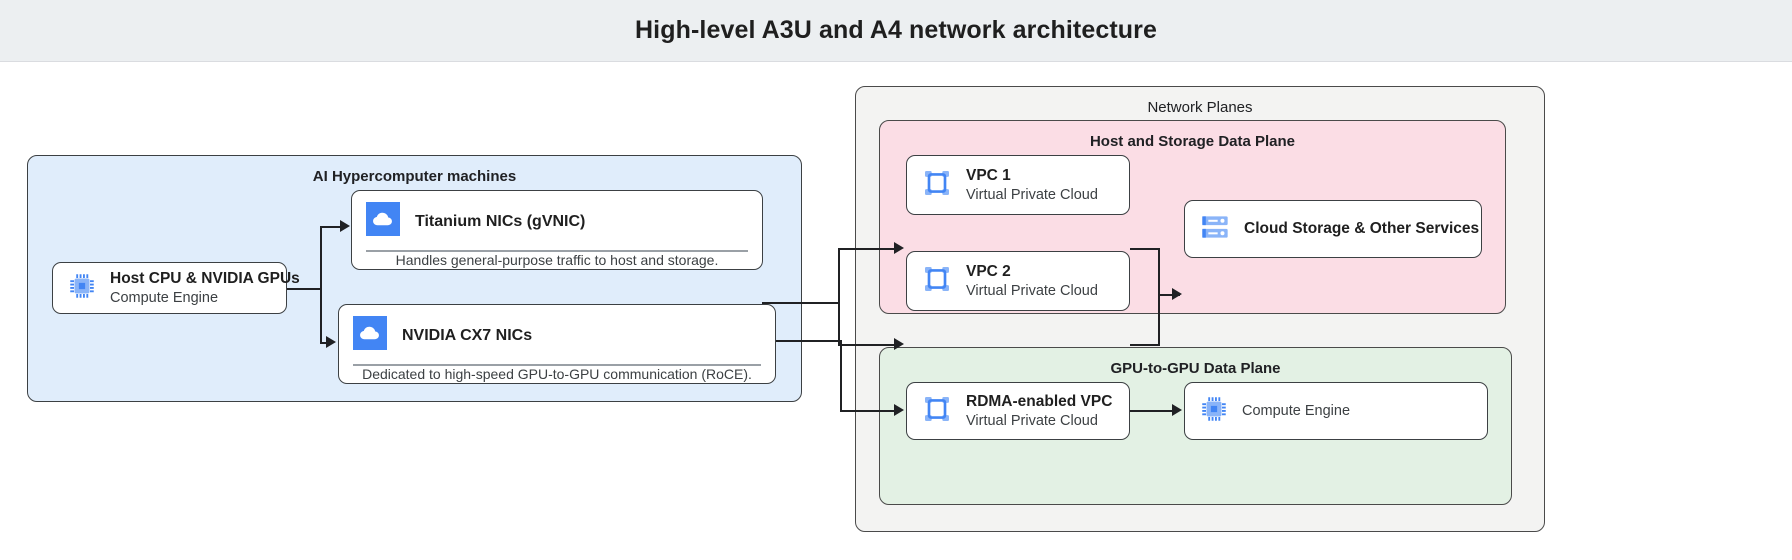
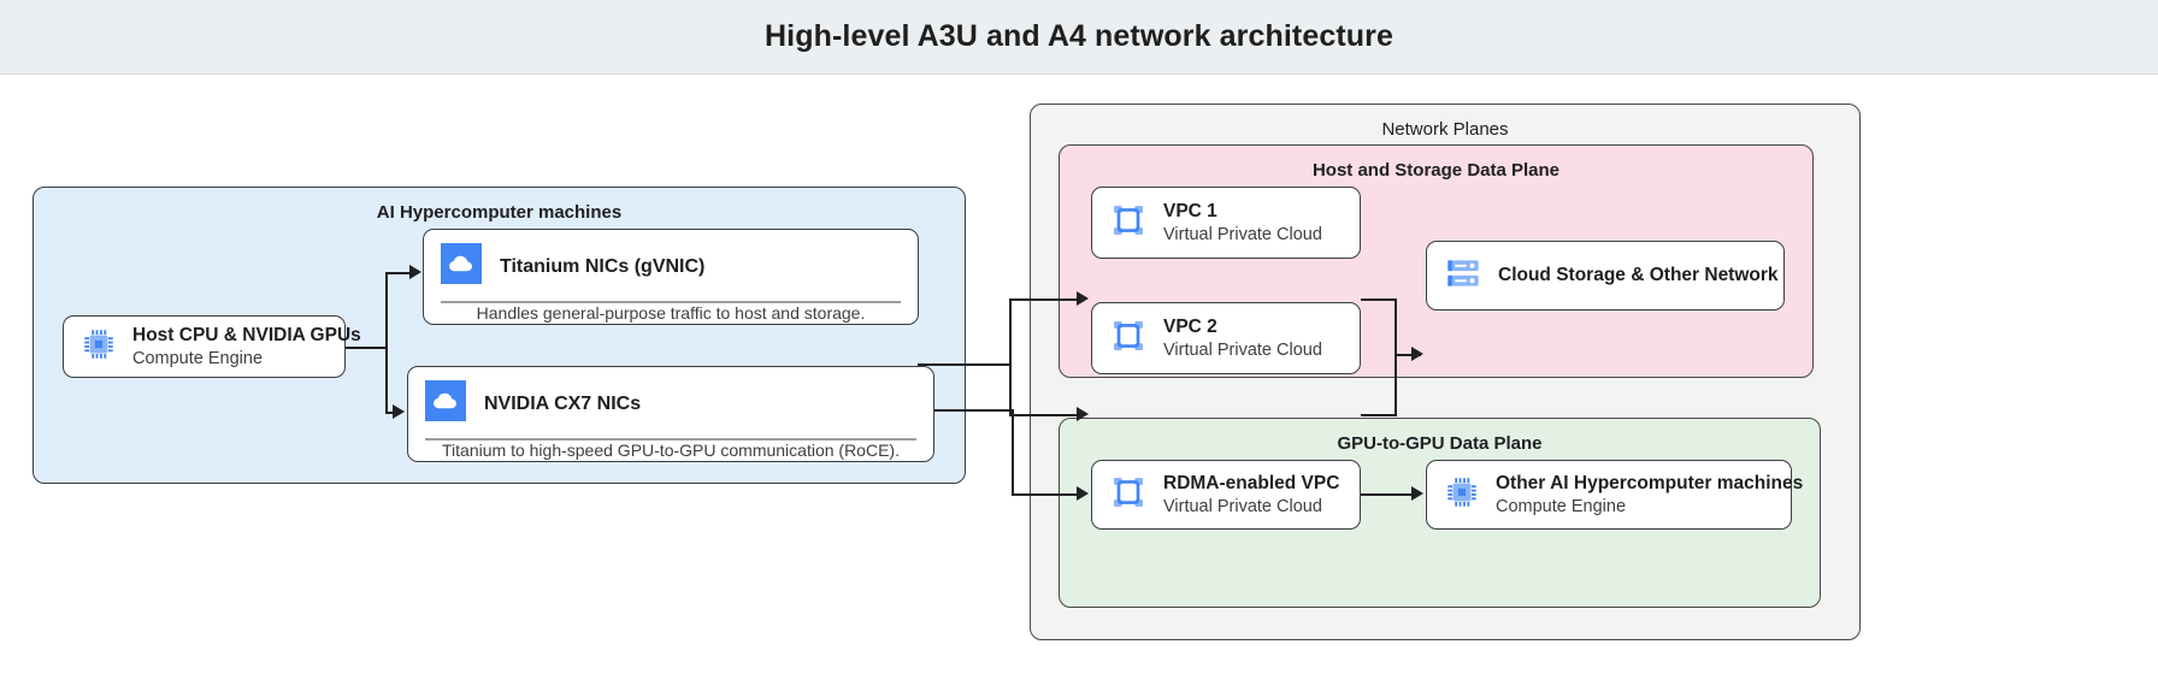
  High-level A3U and A4 network architecture
  AI Hypercomputer machines
  Network Planes
  Host and Storage Data Plane
  GPU-to-GPU Data Plane
  Host CPU & NVIDIA GPUs
  Compute Engine
  Titanium NICs (gVNIC)
  Handles general-purpose traffic to host and storage.
  NVIDIA CX7 NICs
- Dedicated to high-speed GPU-to-GPU communication (RoCE).
+ Titanium to high-speed GPU-to-GPU communication (RoCE).
  VPC 1
  Virtual Private Cloud
  VPC 2
  Virtual Private Cloud
- Cloud Storage & Other Services
+ Cloud Storage & Other Network
  RDMA-enabled VPC
  Virtual Private Cloud
+ Other AI Hypercomputer machines
  Compute Engine
